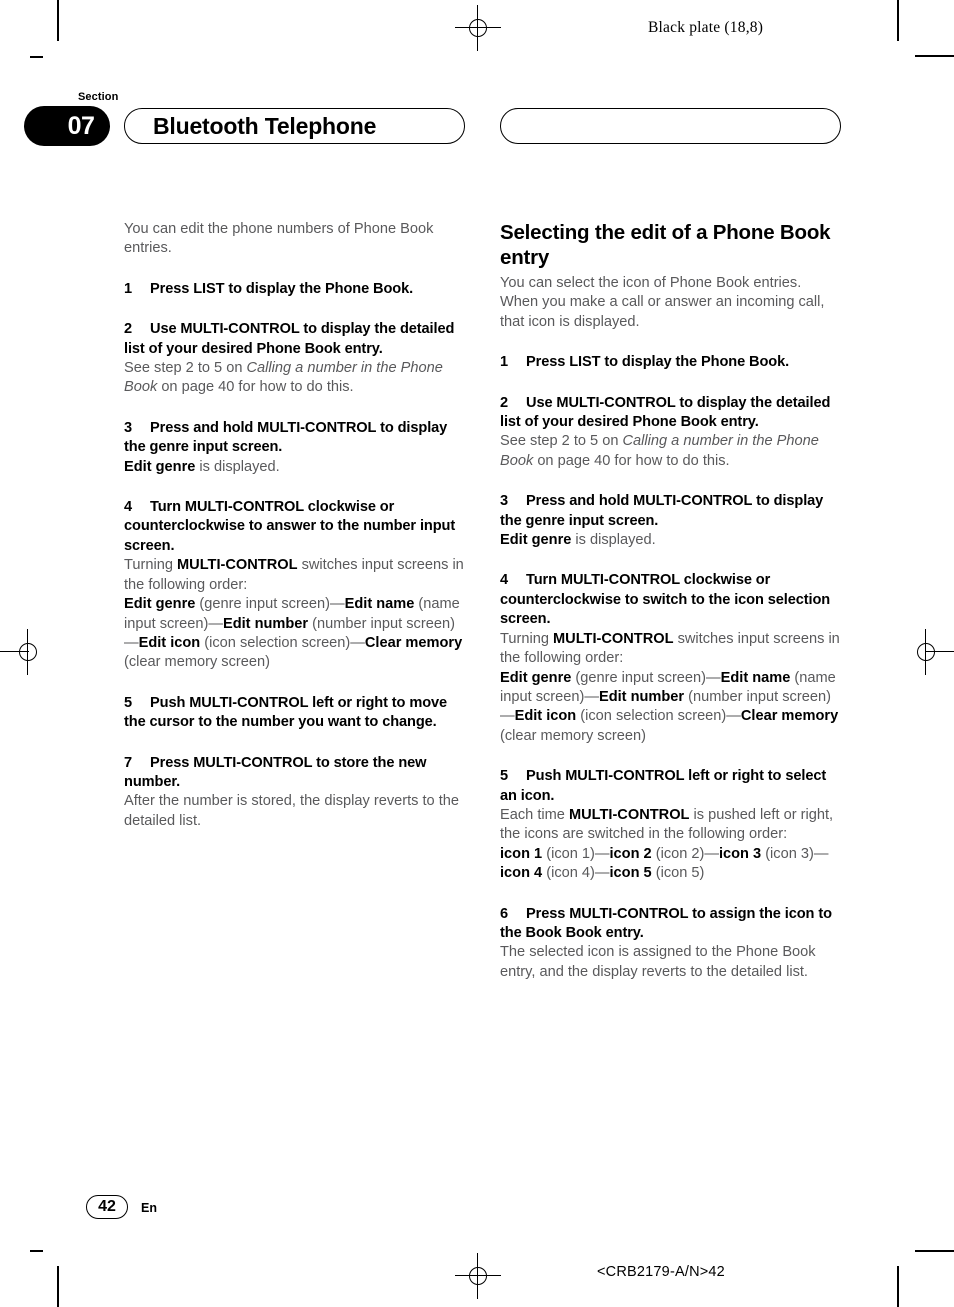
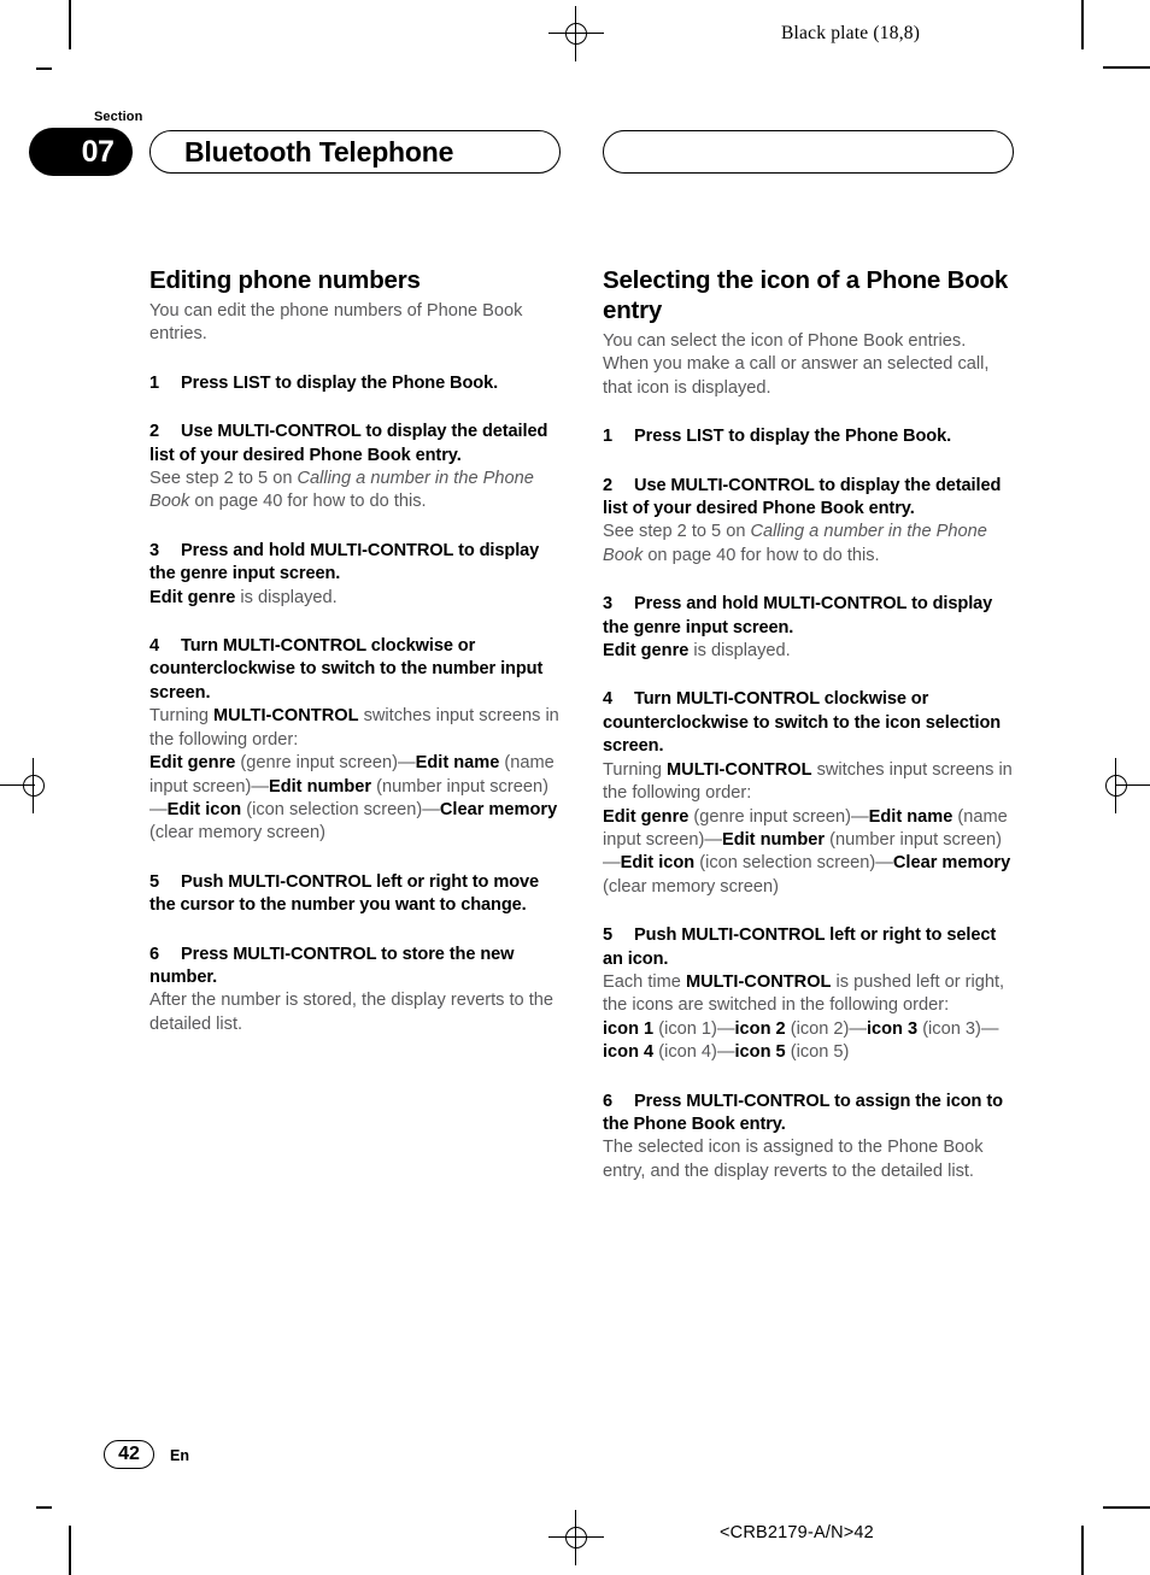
  Black plate (18,8)
  Section
  07
  Bluetooth Telephone
+ Editing phone numbers
  You can edit the phone numbers of Phone Book entries.
  1 Press LIST to display the Phone Book.
  2 Use MULTI-CONTROL to display the detailed list of your desired Phone Book entry.
  See step 2 to 5 on Calling a number in the Phone Book on page 40 for how to do this.
  3 Press and hold MULTI-CONTROL to display the genre input screen.
  Edit genre is displayed.
- 4 Turn MULTI-CONTROL clockwise or counterclockwise to answer to the number input screen.
+ 4 Turn MULTI-CONTROL clockwise or counterclockwise to switch to the number input screen.
  Turning MULTI-CONTROL switches input screens in the following order:
  Edit genre (genre input screen)—Edit name (name input screen)—Edit number (number input screen)—Edit icon (icon selection screen)—Clear memory (clear memory screen)
  5 Push MULTI-CONTROL left or right to move the cursor to the number you want to change.
- 7 Press MULTI-CONTROL to store the new number.
+ 6 Press MULTI-CONTROL to store the new number.
  After the number is stored, the display reverts to the detailed list.
- Selecting the edit of a Phone Book entry
+ Selecting the icon of a Phone Book entry
- You can select the icon of Phone Book entries. When you make a call or answer an incoming call, that icon is displayed.
+ You can select the icon of Phone Book entries. When you make a call or answer an selected call, that icon is displayed.
  1 Press LIST to display the Phone Book.
  2 Use MULTI-CONTROL to display the detailed list of your desired Phone Book entry.
  See step 2 to 5 on Calling a number in the Phone Book on page 40 for how to do this.
  3 Press and hold MULTI-CONTROL to display the genre input screen.
  Edit genre is displayed.
  4 Turn MULTI-CONTROL clockwise or counterclockwise to switch to the icon selection screen.
  Turning MULTI-CONTROL switches input screens in the following order:
  Edit genre (genre input screen)—Edit name (name input screen)—Edit number (number input screen)—Edit icon (icon selection screen)—Clear memory (clear memory screen)
  5 Push MULTI-CONTROL left or right to select an icon.
  Each time MULTI-CONTROL is pushed left or right, the icons are switched in the following order:
  icon 1 (icon 1)—icon 2 (icon 2)—icon 3 (icon 3)—icon 4 (icon 4)—icon 5 (icon 5)
- 6 Press MULTI-CONTROL to assign the icon to the Book Book entry.
+ 6 Press MULTI-CONTROL to assign the icon to the Phone Book entry.
  The selected icon is assigned to the Phone Book entry, and the display reverts to the detailed list.
  42
  En
  <CRB2179-A/N>42
